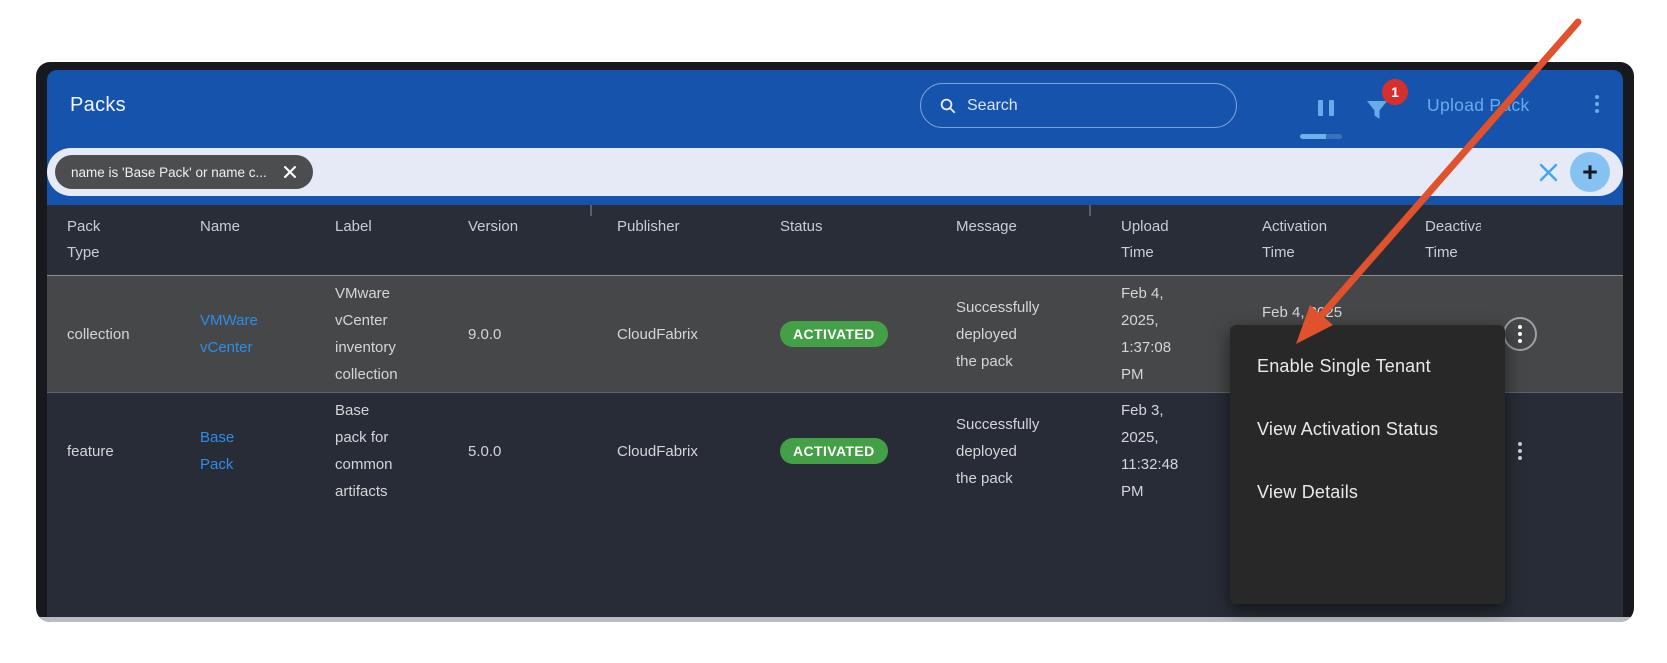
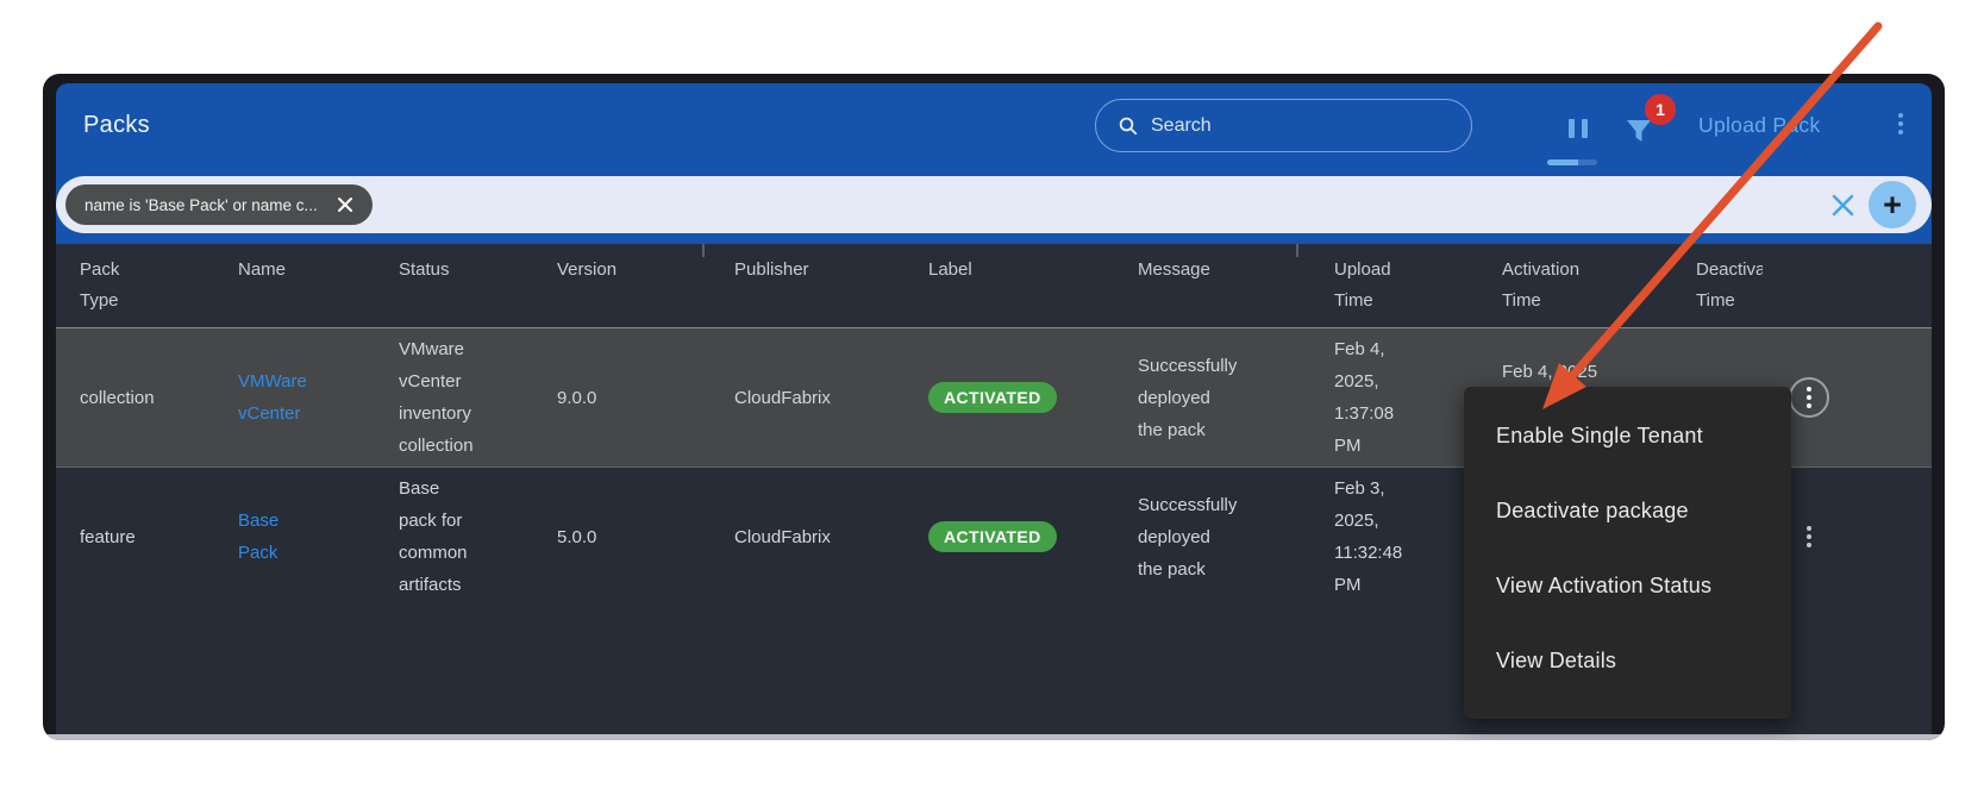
  Packs
  Search
  1
  Upload Pck
  name is 'Base Pack' or name c...
  +
  Pack
  Type
  Name
- Label
+ Status
  Version
  Publisher
- Status
+ Label
  Message
  Upload
  Time
  Activation
  Time
  Time
  collection
  VMWare
  vCenter
  VMware
  vCenter
  inventory
  collection
  9.0.0
  CloudFabrix
  ACTIVATED
  Successfully
  deployed
  the pack
  Feb 4,
  2025,
  1:37:08
  PM
  Feb 4,25
  feature
  Base
  Pack
  Base
  pack for
  common
  artifacts
  5.0.0
  CloudFabrix
  ACTIVATED
  Successfully
  deployed
  the pack
  Feb 3,
  2025,
  11:32:48
  PM
  Enable Single Tenant
+ Deactivate package
  View Activation Status
  View Details
